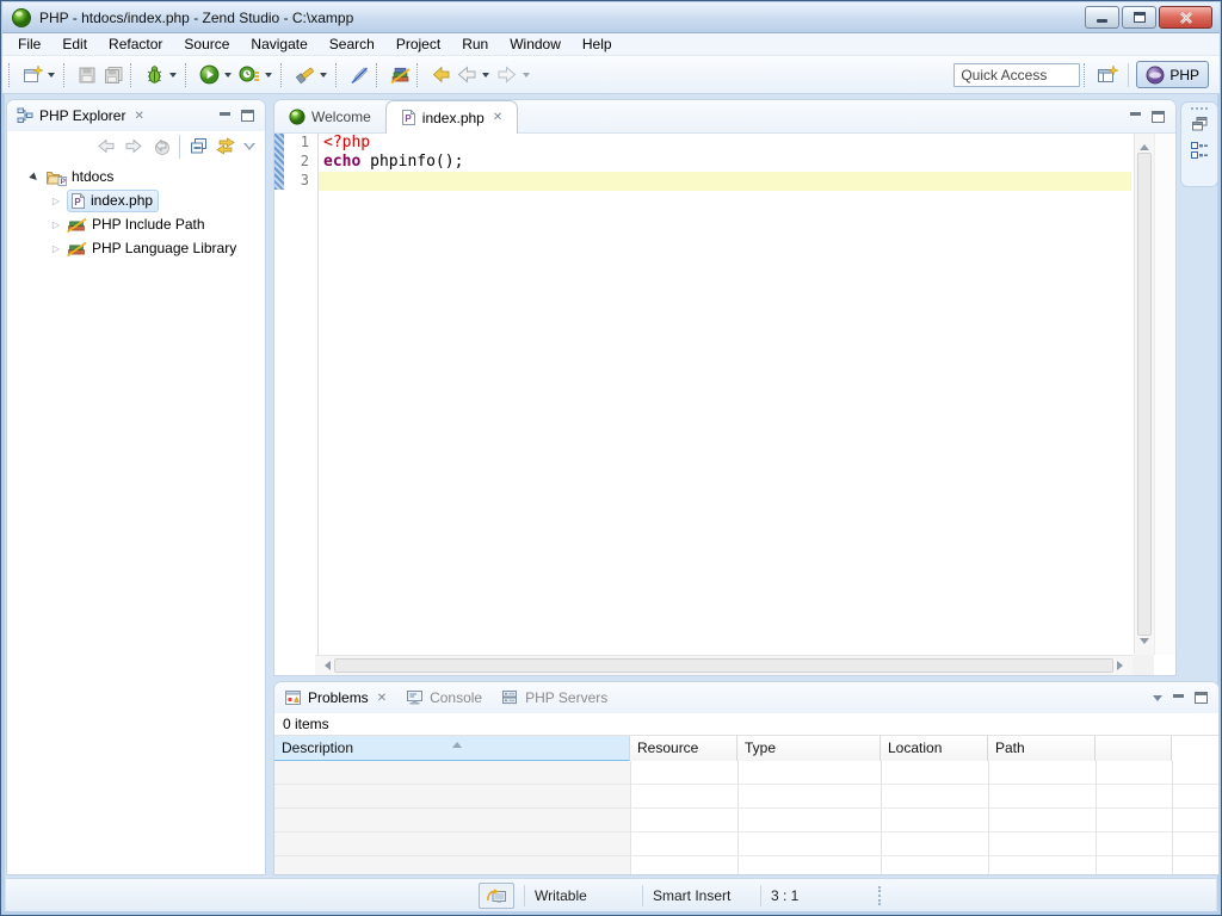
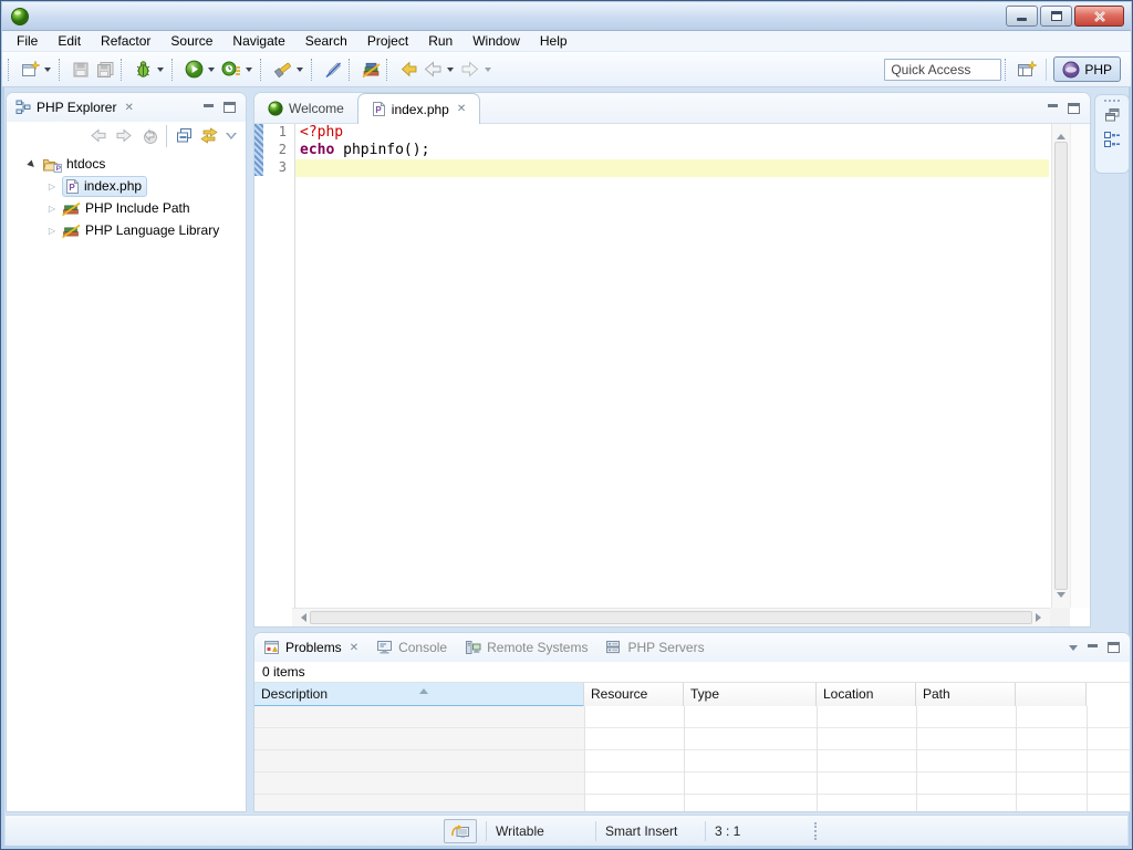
- PHP - htdocs/index.php - Zend Studio - C:\xampp
  File
  Edit
  Refactor
  Source
  Navigate
  Search
  Project
  Run
  Window
  Help
  Quick Access
  PHP
  PHP Explorer
  ✕
  htdocs
  ▷
  P
  index.php
  ▷
  PHP Include Path
  ▷
  PHP Language Library
  Welcome
  P
  index.php
  ✕
  1
  2
  3
  <?php
  echo phpinfo();
  Problems
  ✕
  Console
+ Remote Systems
  PHP Servers
  0 items
  Description
  Resource
  Type
  Location
  Path
  Writable
  Smart Insert
  3 : 1
